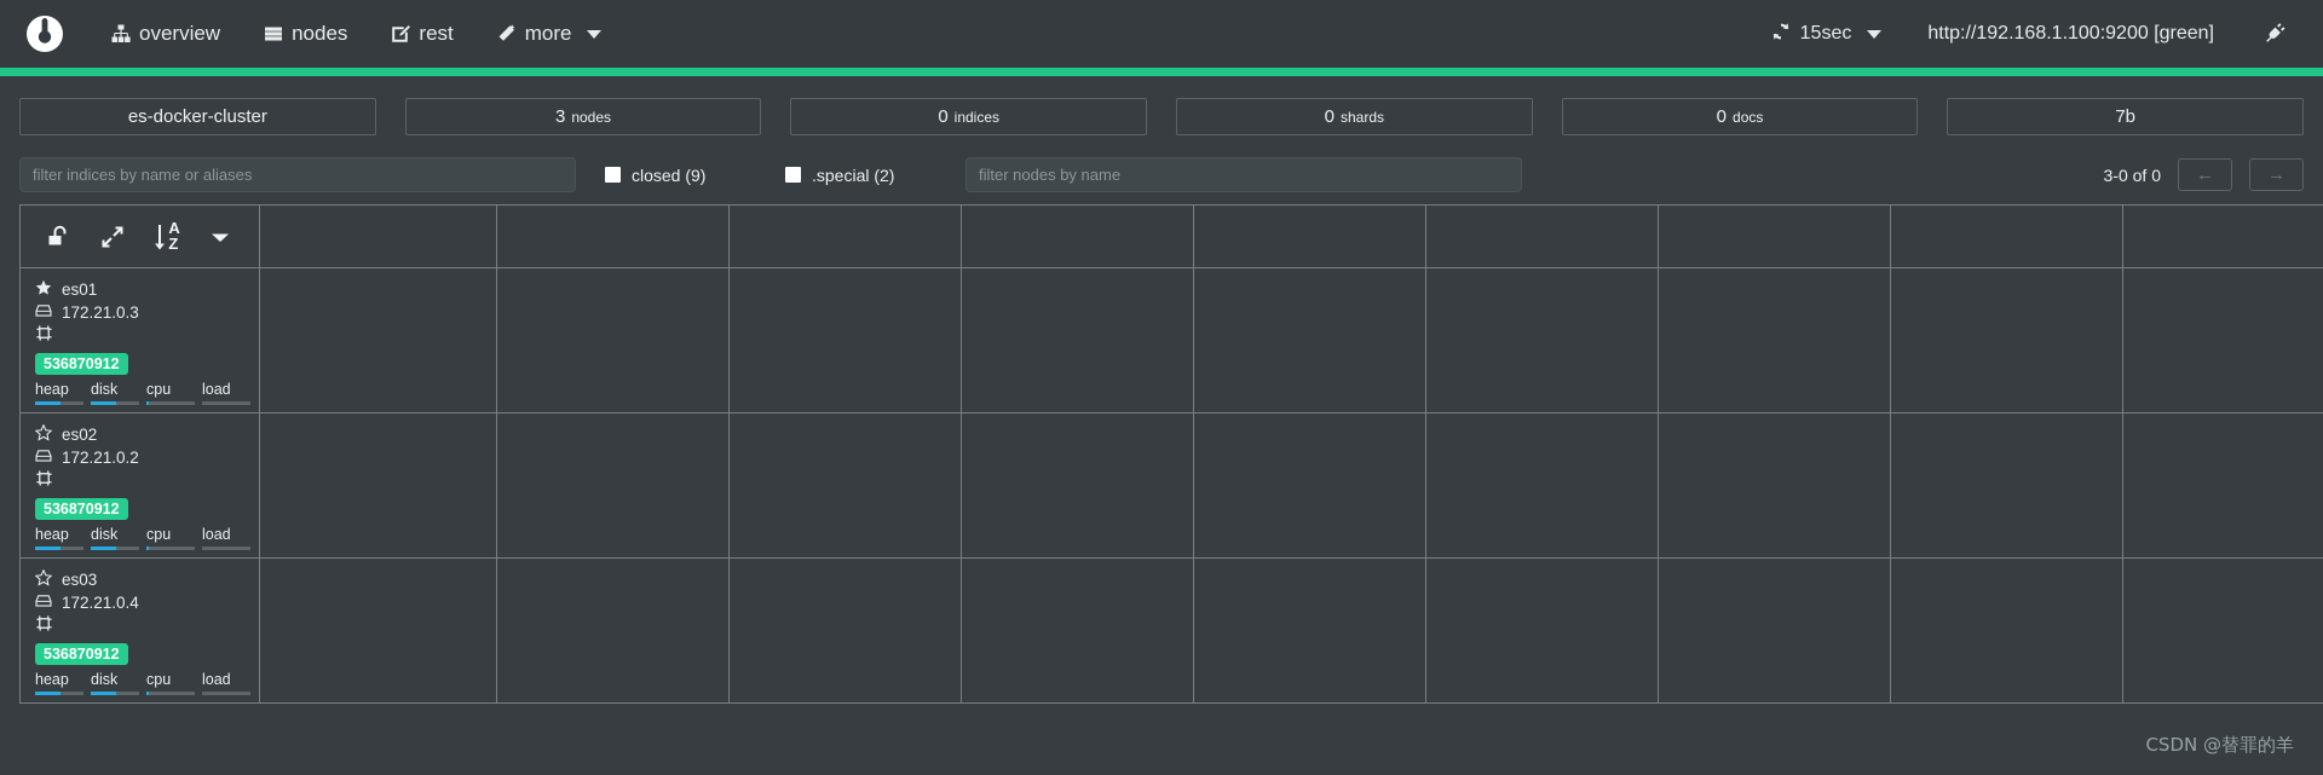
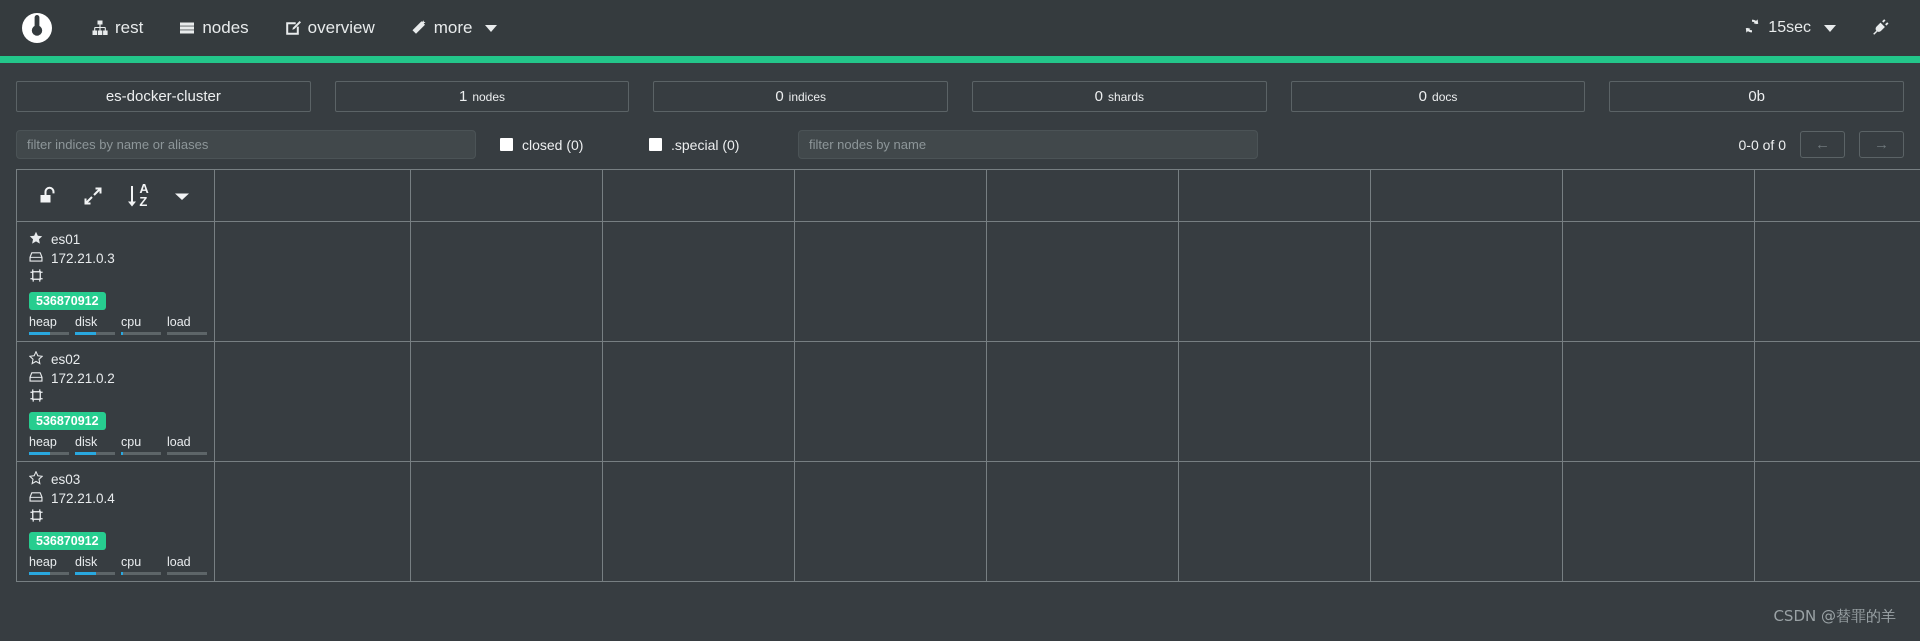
- overview
+ rest
  nodes
- rest
+ overview
  more
  15sec
- http://192.168.1.100:9200 [green]
  es-docker-cluster
- 3
+ 1
  nodes
  0
  indices
  0
  shards
  0
  docs
- 7b
+ 0b
  filter indices by name or aliases
- closed (9)
+ closed (0)
- .special (2)
+ .special (0)
  filter nodes by name
- 3-0 of 0
+ 0-0 of 0
  ←
  →
  A Z
  es01 172.21.0.3 536870912 heap disk cpu load
  es02 172.21.0.2 536870912 heap disk cpu load
  es03 172.21.0.4 536870912 heap disk cpu load
  CSDN @替罪的羊
